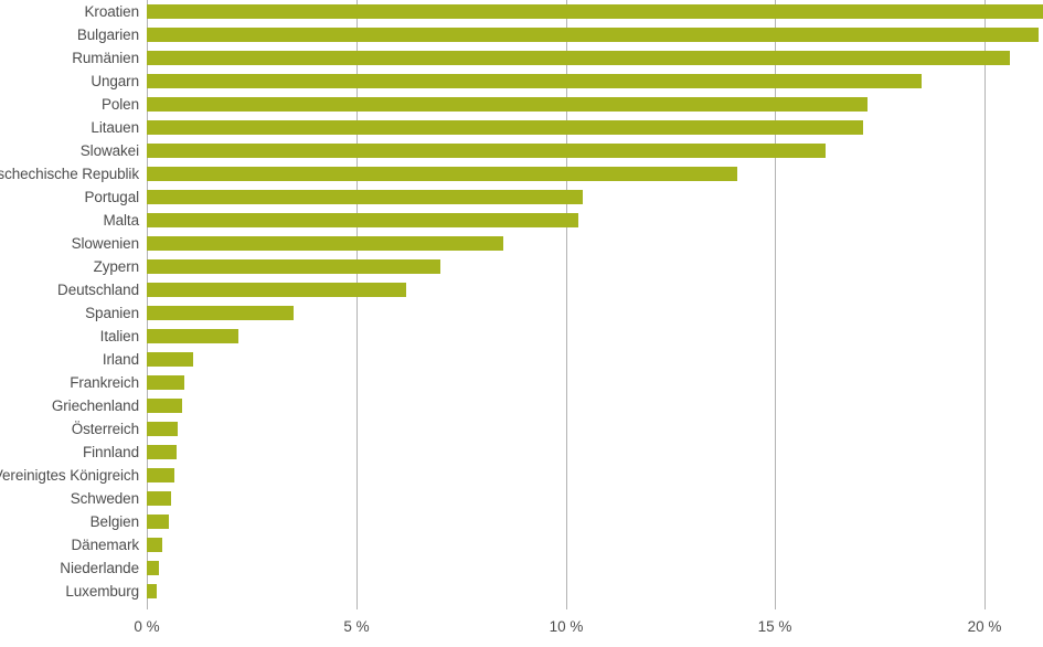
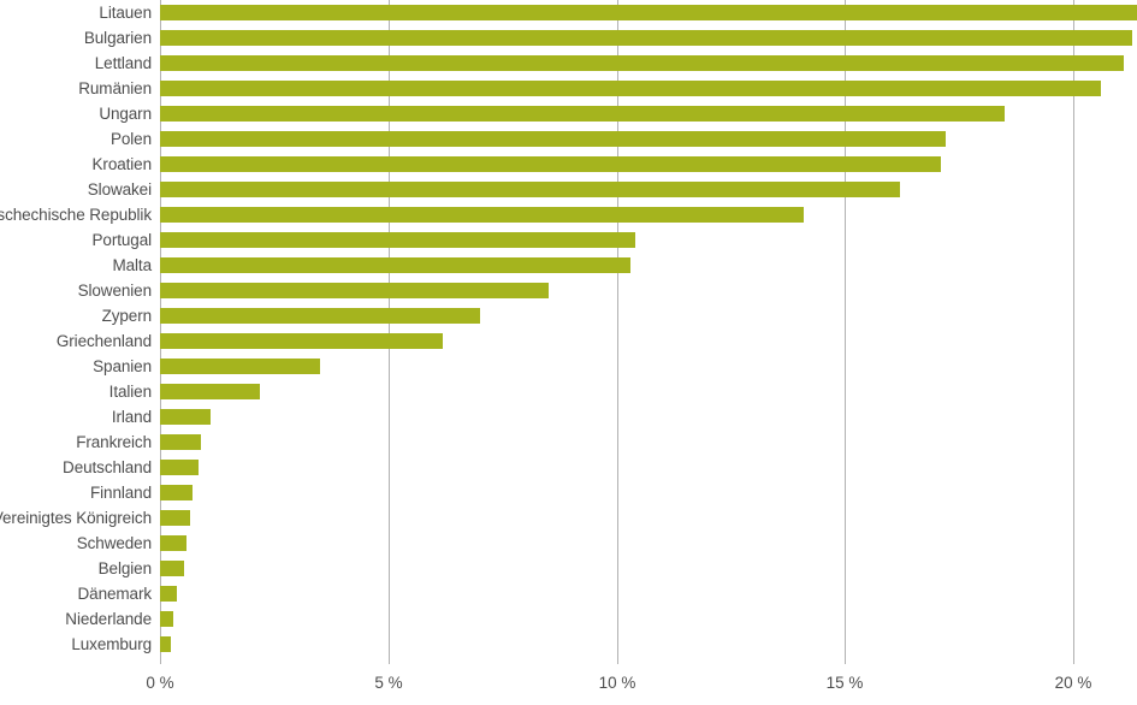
- Kroatien
+ Litauen
  Bulgarien
+ Lettland
  Rumänien
  Ungarn
  Polen
- Litauen
+ Kroatien
  Slowakei
  schechische Republik
  Portugal
  Malta
  Slowenien
  Zypern
- Deutschland
+ Griechenland
  Spanien
  Italien
  Irland
  Frankreich
- Griechenland
+ Deutschland
- Österreich
  Finnland
  ereinigtes Königreich
  Schweden
  Belgien
  Dänemark
  Niederlande
  Luxemburg
  0 %
  5 %
  10 %
  15 %
  20 %
